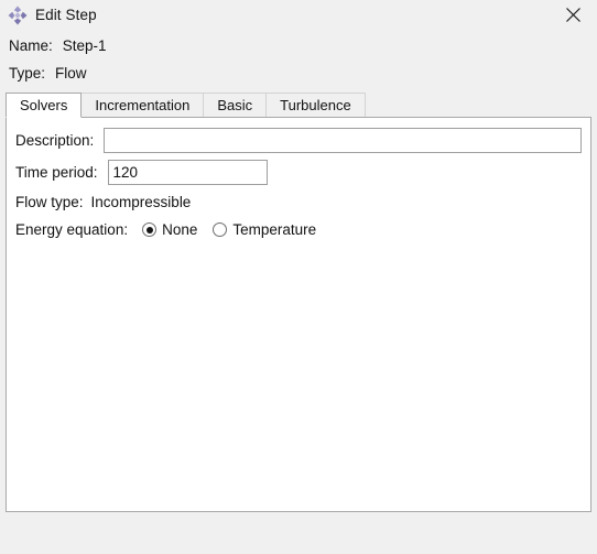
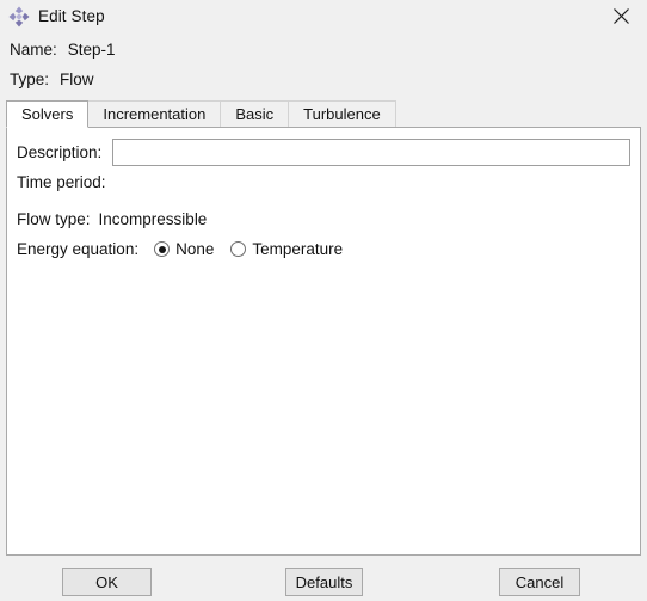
  Edit Step
  Name: Step-1
  Type: Flow
  Solvers
  Incrementation
  Basic
  Turbulence
  Description:
  Time period:
- 120
  Flow type:
  Incompressible
  Energy equation:
  None
  Temperature
+ OK
+ Defaults
+ Cancel
